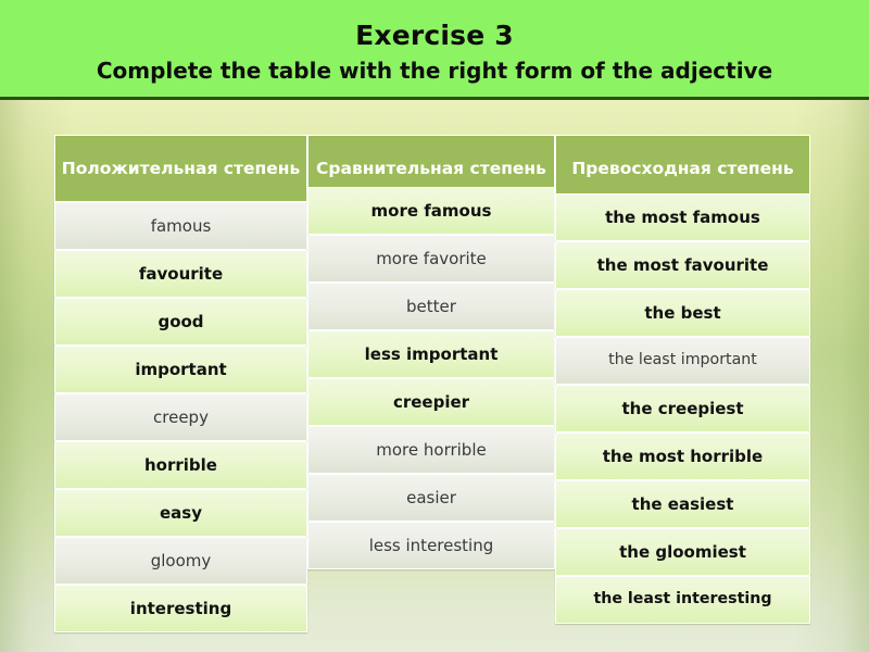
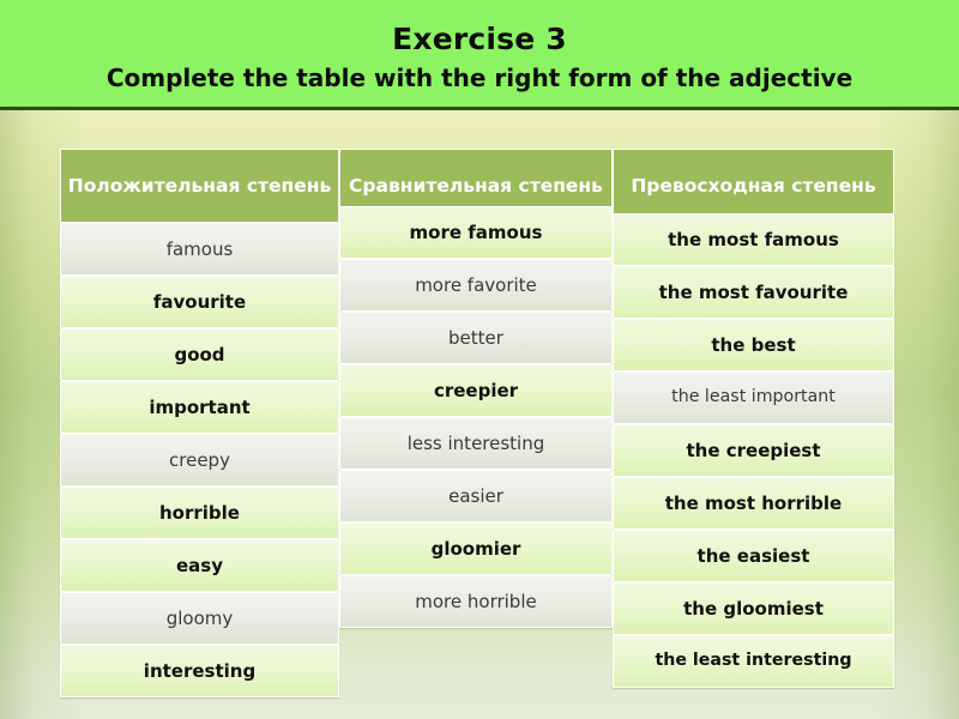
  Exercise 3
  Complete the table with the right form of the adjective
  Положительная степень
  Сравнительная степень
  Превосходная степень
  famous
  favourite
  good
  important
  creepy
  horrible
  easy
  gloomy
  interesting
  more famous
  more favorite
  better
- less important
  creepier
- more horrible
+ less interesting
  easier
+ gloomier
- less interesting
+ more horrible
  the most famous
  the most favourite
  the best
  the least important
  the creepiest
  the most horrible
  the easiest
  the gloomiest
  the least interesting
